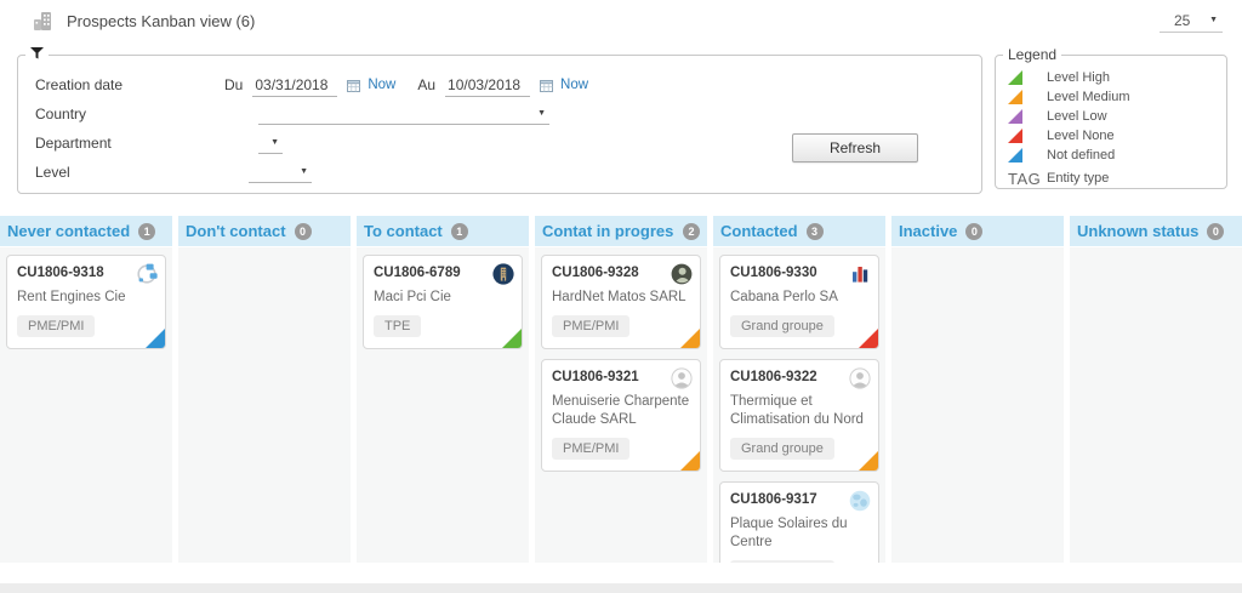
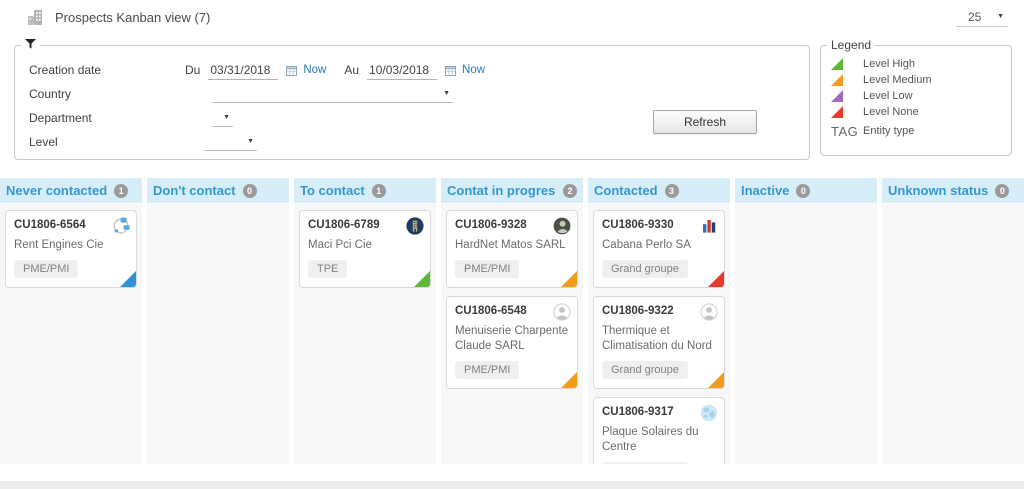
- Prospects Kanban view (6)
+ Prospects Kanban view (7)
  25
  Creation date
  Du
  03/31/2018
  Now
  Au
  10/03/2018
  Now
  Country
  Department
  Level
  Refresh
  Legend
  Level High
  Level Medium
  Level Low
  Level None
- Not defined
  TAG
  Entity type
  Never contacted
  1
- CU1806-9318
+ CU1806-6564
  Rent Engines Cie
  PME/PMI
  Don't contact
  0
  To contact
  1
  CU1806-6789
  Maci Pci Cie
  TPE
  Contat in progres
  2
  CU1806-9328
  HardNet Matos SARL
  PME/PMI
- CU1806-9321
+ CU1806-6548
  Menuiserie Charpente Claude SARL
  PME/PMI
  Contacted
  3
  CU1806-9330
  Cabana Perlo SA
  Grand groupe
  CU1806-9322
  Thermique et Climatisation du Nord
  Grand groupe
  CU1806-9317
  Plaque Solaires du Centre
  Inactive
  0
  Unknown status
  0
